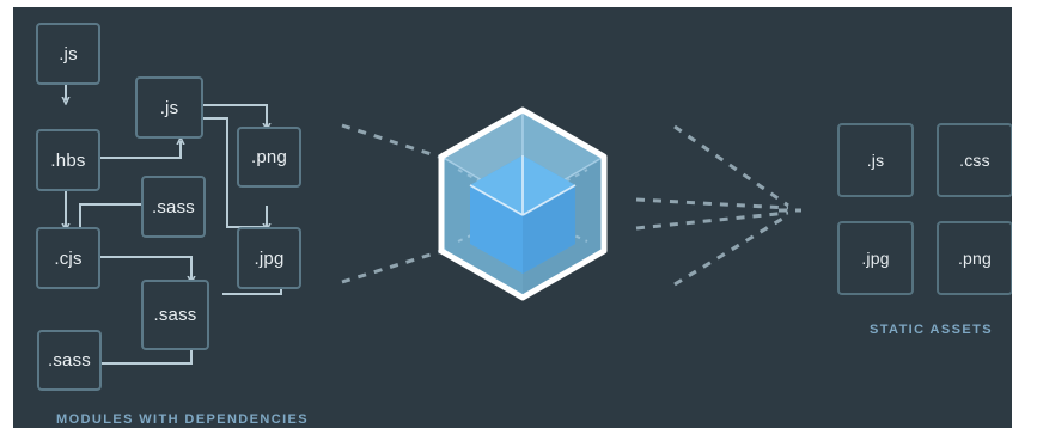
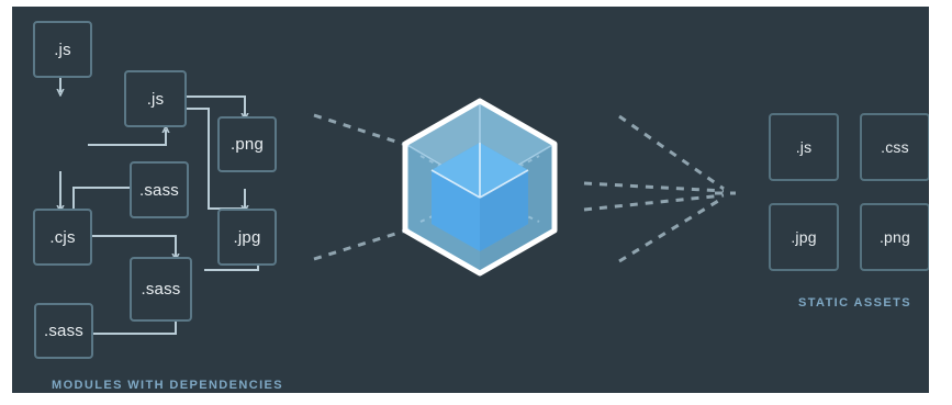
  .js
- .hbs
  .cjs
  .sass
  .js
  .sass
  .sass
  .png
  .jpg
  MODULES WITH DEPENDENCIES
  .js
  .css
  .jpg
  .png
  STATIC ASSETS
